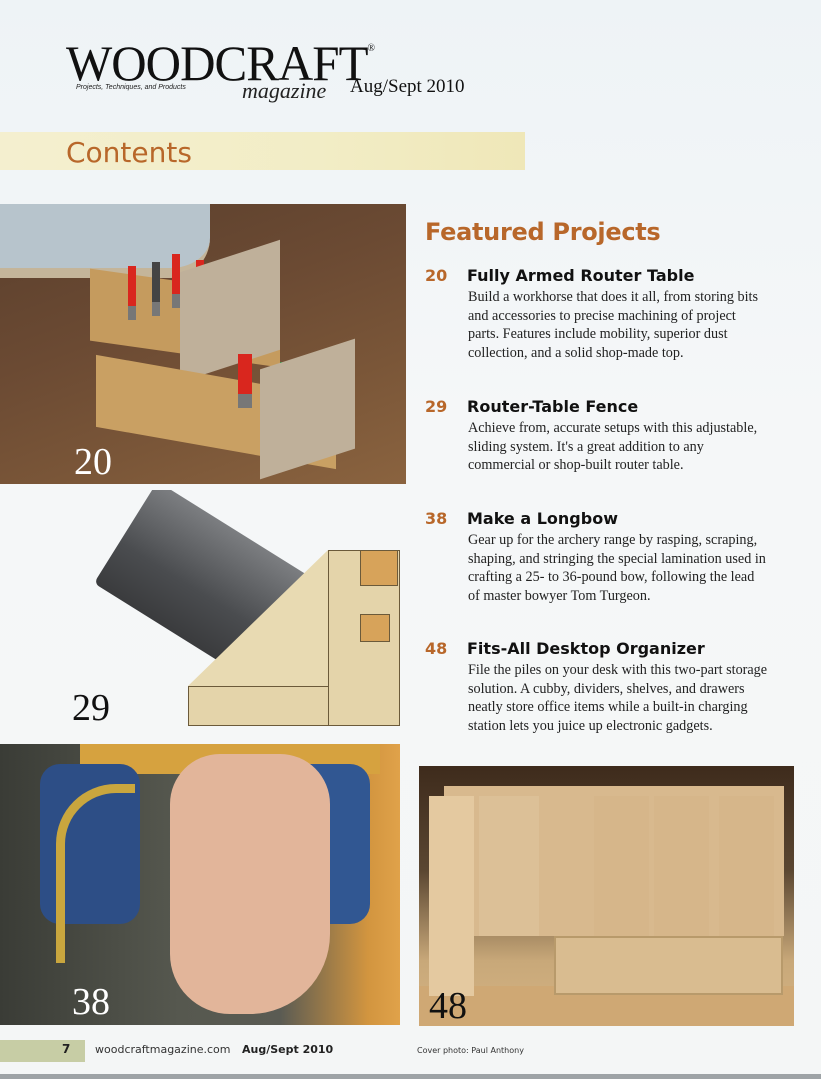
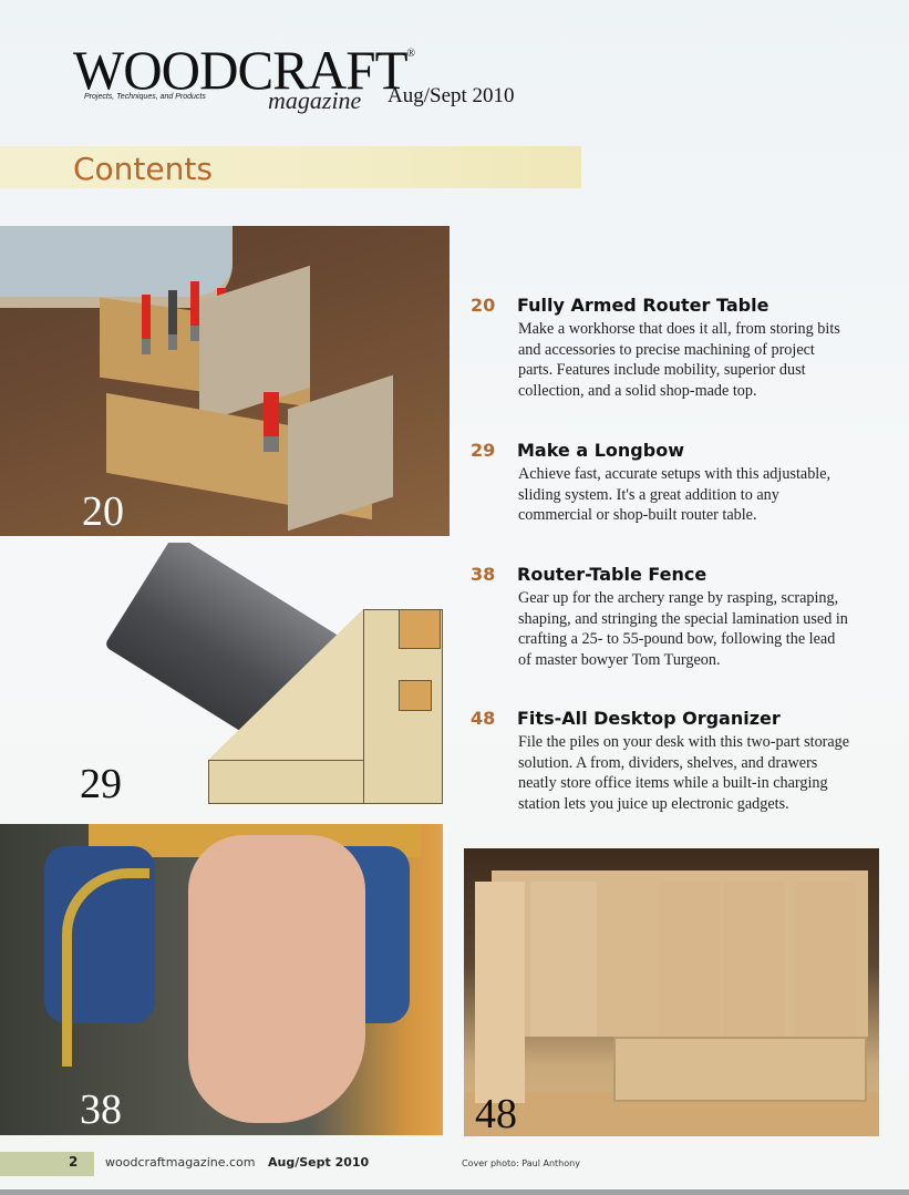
  WOODCRAFT®
  magazine
  Aug/Sept 2010
  Contents
  20
  29
  38
  48
- Featured Projects
  20
  Fully Armed Router Table
- Build a workhorse that does it all, from storing bits and accessories to precise machining of project parts. Features include mobility, superior dust collection, and a solid shop-made top.
+ Make a workhorse that does it all, from storing bits and accessories to precise machining of project parts. Features include mobility, superior dust collection, and a solid shop-made top.
  29
- Router-Table Fence
+ Make a Longbow
- Achieve from, accurate setups with this adjustable, sliding system. It's a great addition to any commercial or shop-built router table.
+ Achieve fast, accurate setups with this adjustable, sliding system. It's a great addition to any commercial or shop-built router table.
  38
- Make a Longbow
+ Router-Table Fence
- Gear up for the archery range by rasping, scraping, shaping, and stringing the special lamination used in crafting a 25- to 36-pound bow, following the lead of master bowyer Tom Turgeon.
+ Gear up for the archery range by rasping, scraping, shaping, and stringing the special lamination used in crafting a 25- to 55-pound bow, following the lead of master bowyer Tom Turgeon.
  48
  Fits-All Desktop Organizer
- File the piles on your desk with this two-part storage solution. A cubby, dividers, shelves, and drawers neatly store office items while a built-in charging station lets you juice up electronic gadgets.
+ File the piles on your desk with this two-part storage solution. A from, dividers, shelves, and drawers neatly store office items while a built-in charging station lets you juice up electronic gadgets.
- 7
+ 2
  woodcraftmagazine.com
  Aug/Sept 2010
  Cover photo: Paul Anthony
